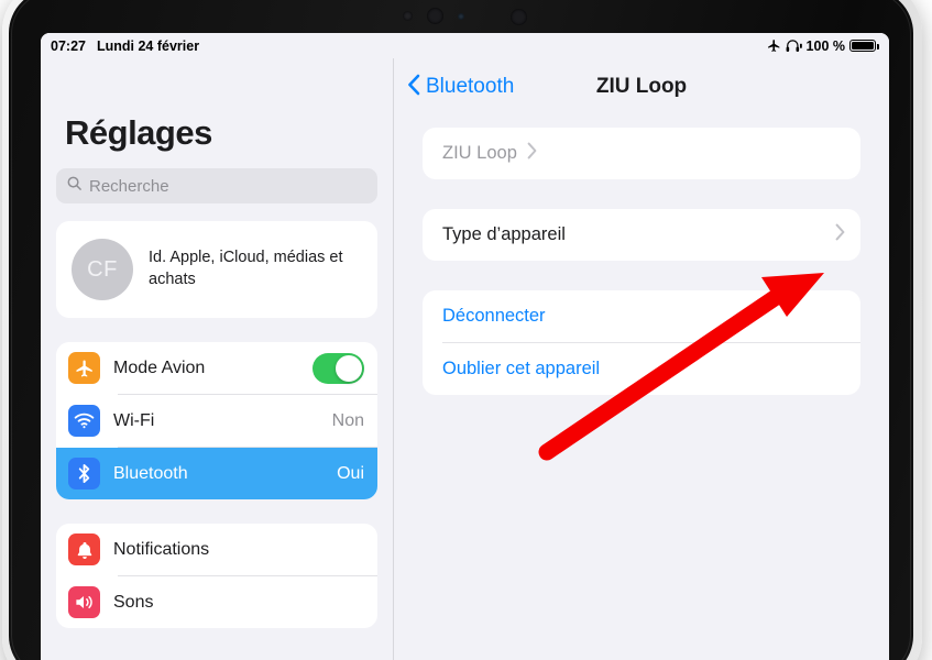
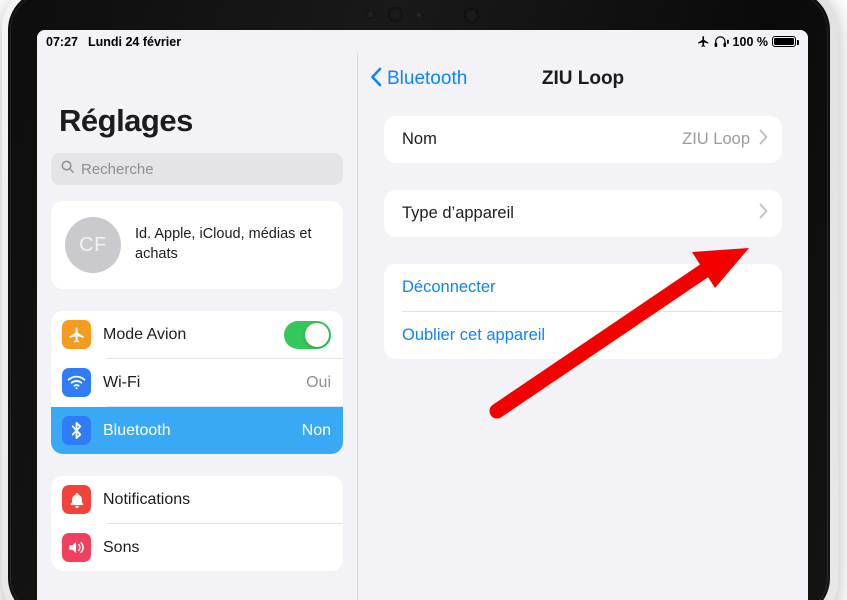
  07:27
  Lundi 24 février
  100 %
  Réglages
  Recherche
  CF
  Id. Apple, iCloud, médias et achats
  Mode Avion
  Wi-Fi
- Non
+ Oui
  Bluetooth
- Oui
+ Non
  Notifications
  Sons
  Bluetooth
  ZIU Loop
+ Nom
  ZIU Loop
  Type d’appareil
  Déconnecter
  Oublier cet appareil
